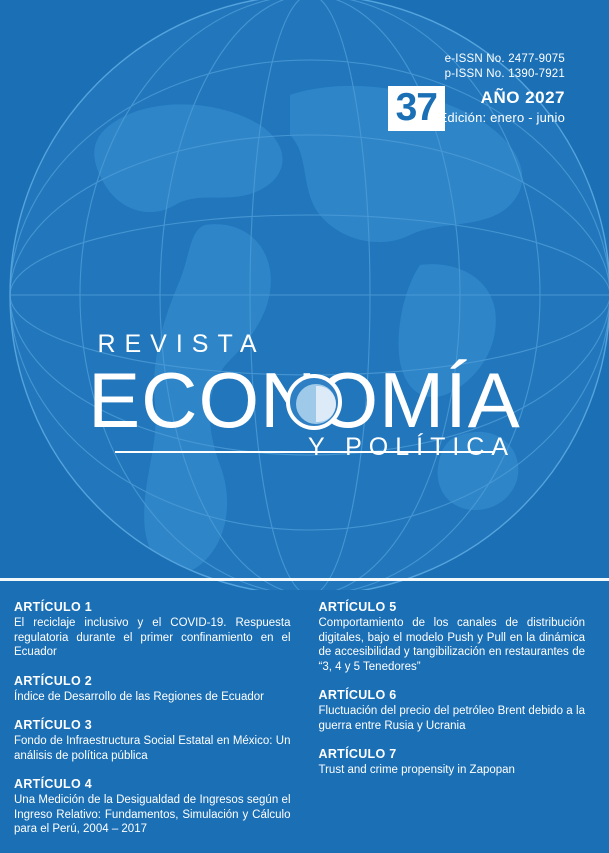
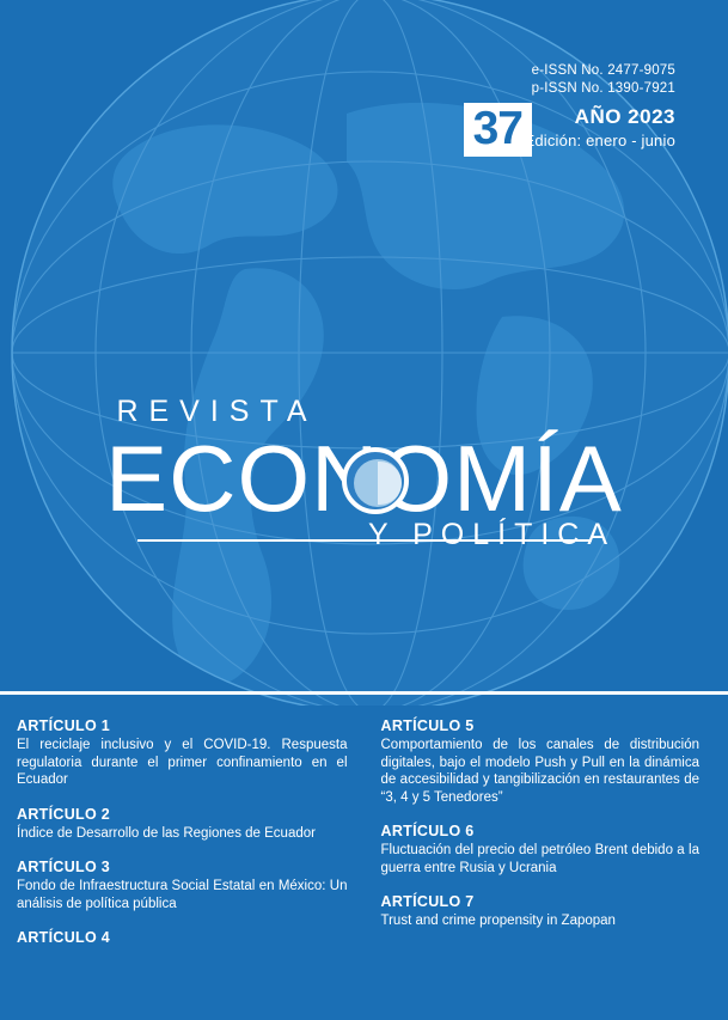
  e-ISSN No. 2477-9075
  p-ISSN No. 1390-7921
  37
- AÑO 2027
+ AÑO 2023
  Edición: enero - junio
  REVISTA
  ECOOMÍA
  Y POLÍTICA
  ARTÍCULO 1
  El reciclaje inclusivo y el COVID-19. Respuesta regulatoria durante el primer confinamiento en el Ecuador
  ARTÍCULO 2
  Índice de Desarrollo de las Regiones de Ecuador
  ARTÍCULO 3
  Fondo de Infraestructura Social Estatal en México: Un análisis de política pública
  ARTÍCULO 4
- Una Medición de la Desigualdad de Ingresos según el Ingreso Relativo: Fundamentos, Simulación y Cálculo para el Perú, 2004 – 2017
  ARTÍCULO 5
  Comportamiento de los canales de distribución digitales, bajo el modelo Push y Pull en la dinámica de accesibilidad y tangibilización en restaurantes de “3, 4 y 5 Tenedores”
  ARTÍCULO 6
  Fluctuación del precio del petróleo Brent debido a la guerra entre Rusia y Ucrania
  ARTÍCULO 7
  Trust and crime propensity in Zapopan
